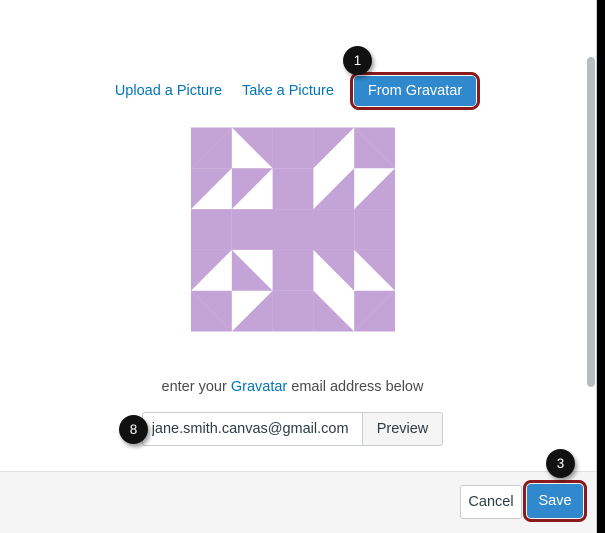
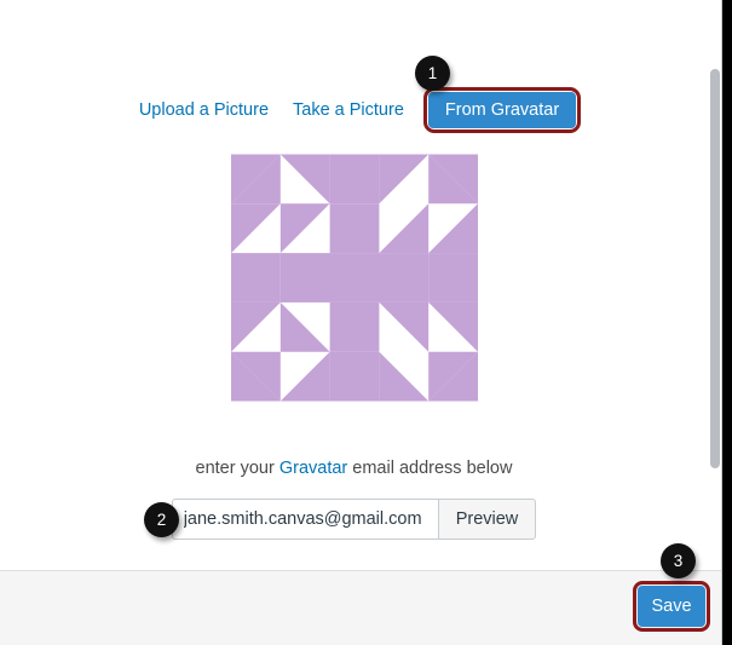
  Upload a Picture Take a Picture From Gravatar
  enter your Gravatar email address below
  jane.smith.canvas@gmail.com Preview
- Cancel
  Save
  1
- 8
+ 2
  3
